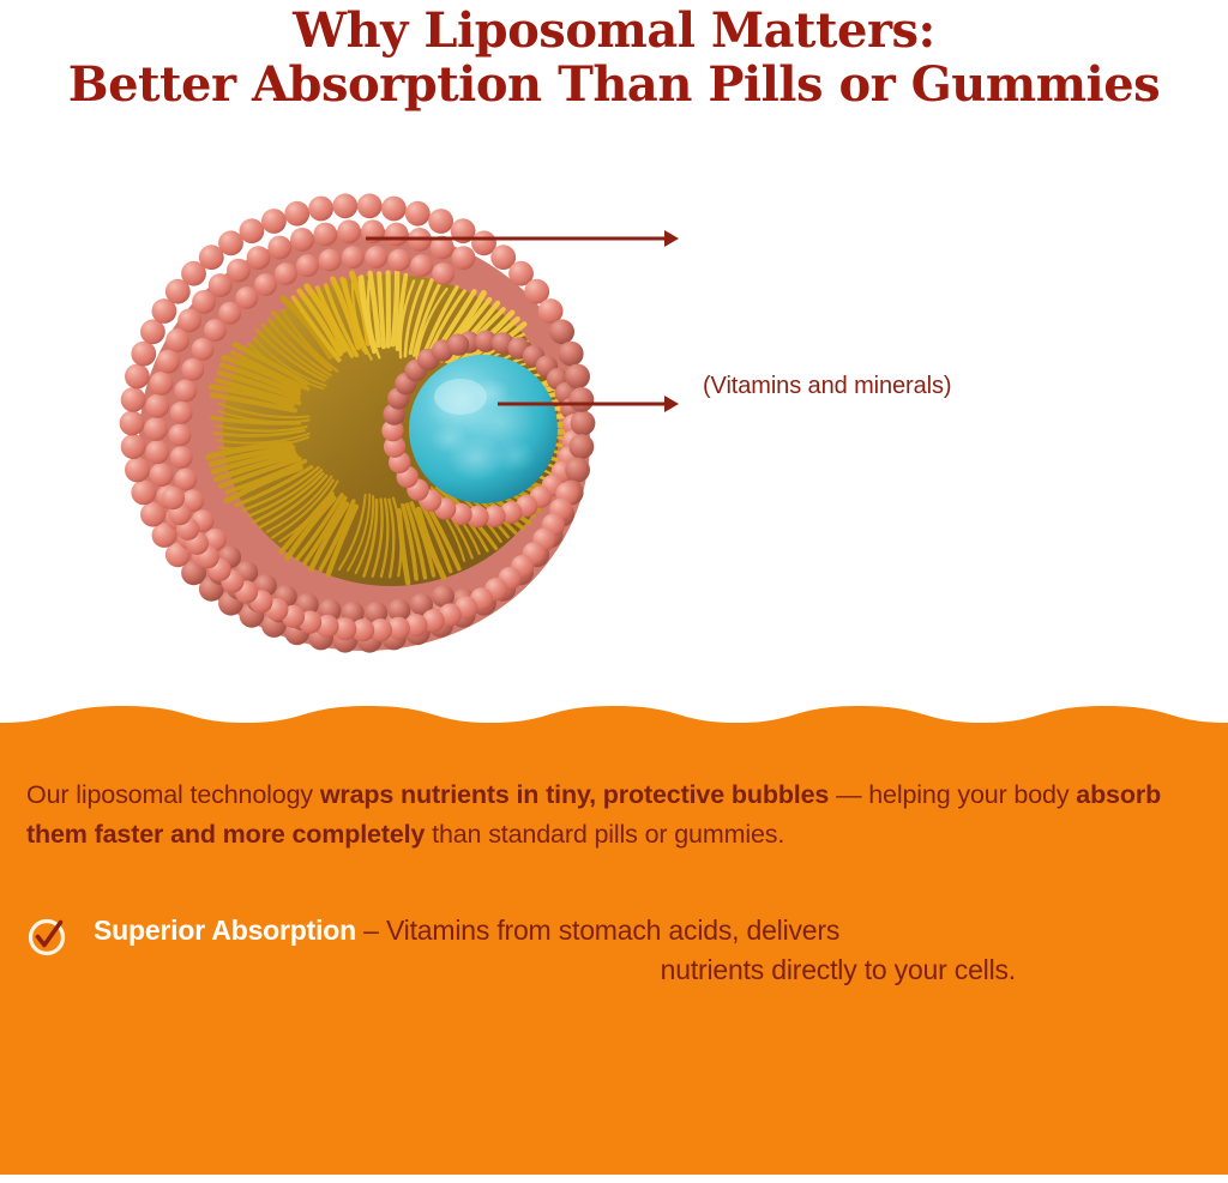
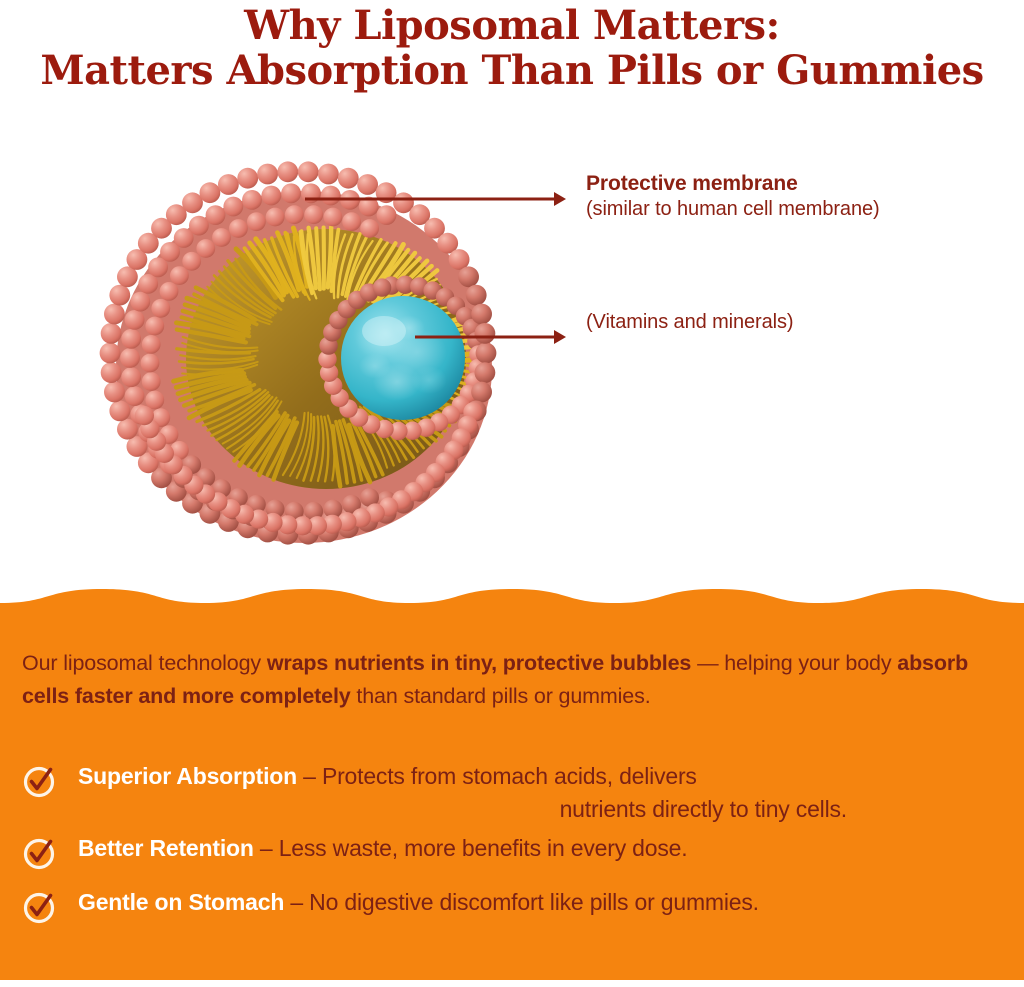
  Why Liposomal Matters:
- Better Absorption Than Pills or Gummies
+ Matters Absorption Than Pills or Gummies
+ Protective membrane
+ (similar to human cell membrane)
  (Vitamins and minerals)
- Our liposomal technology wraps nutrients in tiny, protective bubbles — helping your body absorb them faster and more completely than standard pills or gummies.
+ Our liposomal technology wraps nutrients in tiny, protective bubbles — helping your body absorb cells faster and more completely than standard pills or gummies.
- Superior Absorption – Vitamins from stomach acids, delivers
+ Superior Absorption – Protects from stomach acids, delivers
- nutrients directly to your cells.
+ nutrients directly to tiny cells.
+ Better Retention – Less waste, more benefits in every dose.
+ Gentle on Stomach – No digestive discomfort like pills or gummies.
